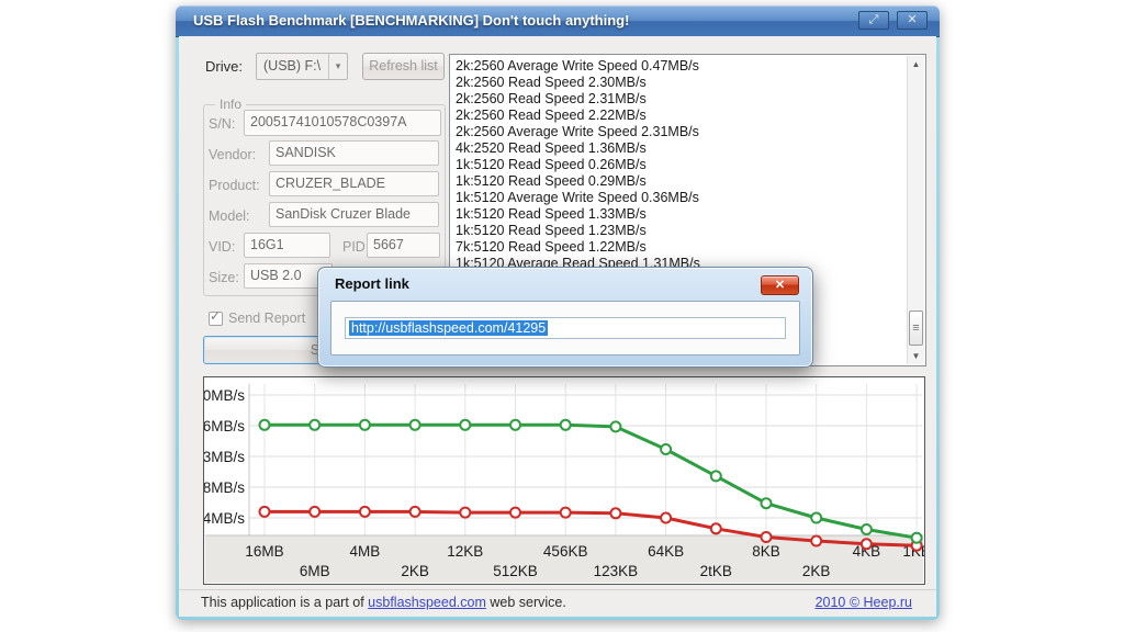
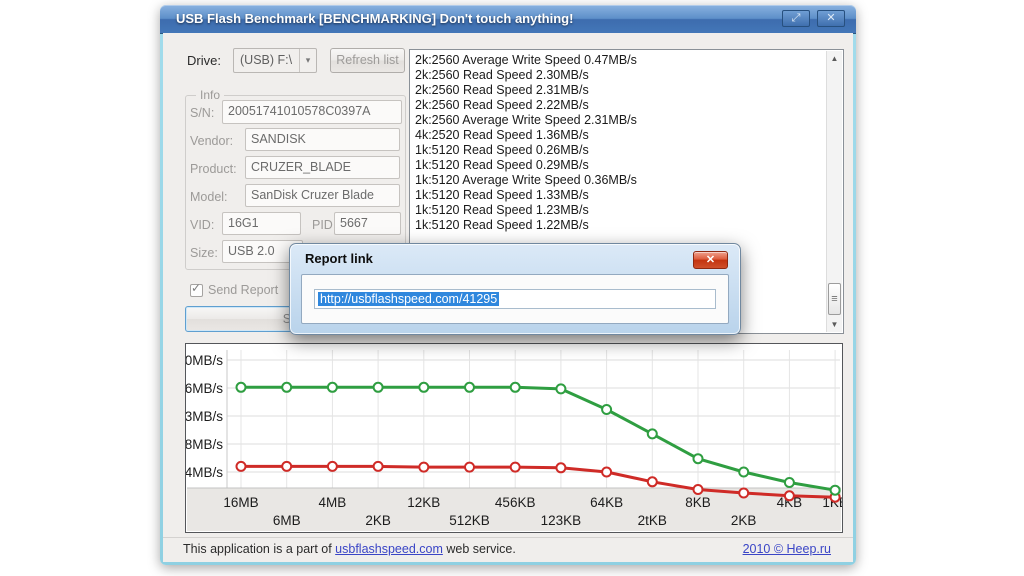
  USB Flash Benchmark [BENCHMARKING] Don't touch anything!
  ⤢
  ✕
  Drive:
  (USB) F:\
  ▾
  Refresh list
  Info
  S/N:
  20051741010578C0397A
  Vendor:
  SANDISK
  Product:
  CRUZER_BLADE
  Model:
  SanDisk Cruzer Blade
  VID:
  16G1
  PID
  5667
  Size:
  USB 2.0
  ✓
  Send Report
  2k:2560 Average Write Speed 0.47MB/s
  2k:2560 Read Speed 2.30MB/s
  2k:2560 Read Speed 2.31MB/s
  2k:2560 Read Speed 2.22MB/s
  2k:2560 Average Write Speed 2.31MB/s
  4k:2520 Read Speed 1.36MB/s
  1k:5120 Read Speed 0.26MB/s
  1k:5120 Read Speed 0.29MB/s
  1k:5120 Average Write Speed 0.36MB/s
  1k:5120 Read Speed 1.33MB/s
  1k:5120 Read Speed 1.23MB/s
- 7k:5120 Read Speed 1.22MB/s
+ 1k:5120 Read Speed 1.22MB/s
- 1k:5120 Average Read Speed 1.31MB/s
  ▲
  ≡
  ▼
  0MB/s
  6MB/s
  3MB/s
  8MB/s
  4MB/s
  16MB
  6MB
  4MB
  2KB
  12KB
  512KB
  456KB
  123KB
  64KB
  2tKB
  8KB
  2KB
  4KB
  This application is a part of usbflashspeed.com web service.
  2010 © Heep.ru
  Report link
  ✕
  http://usbflashspeed.com/41295
